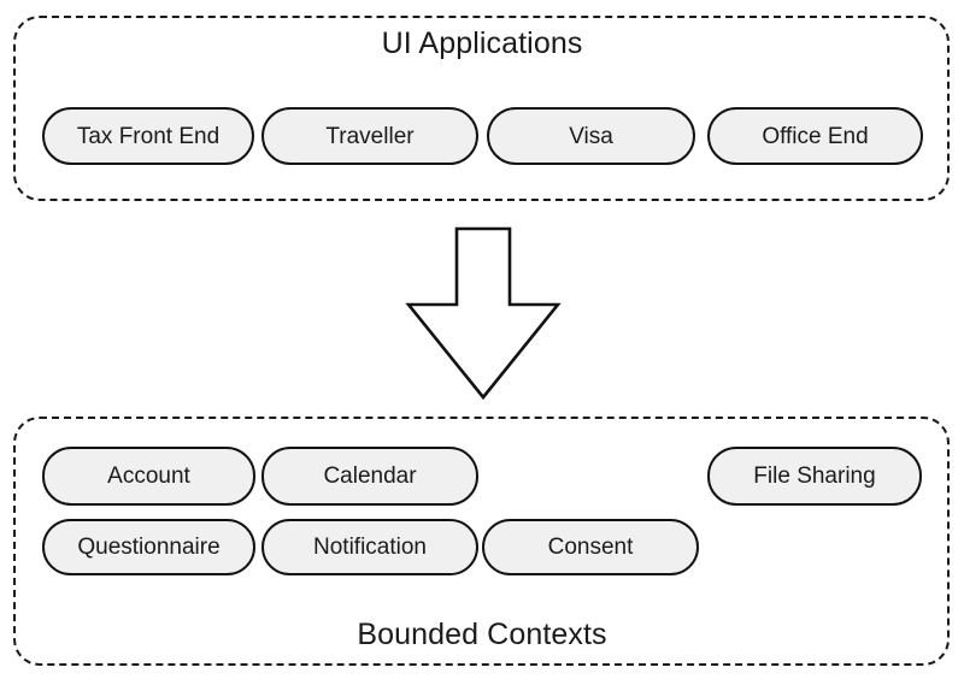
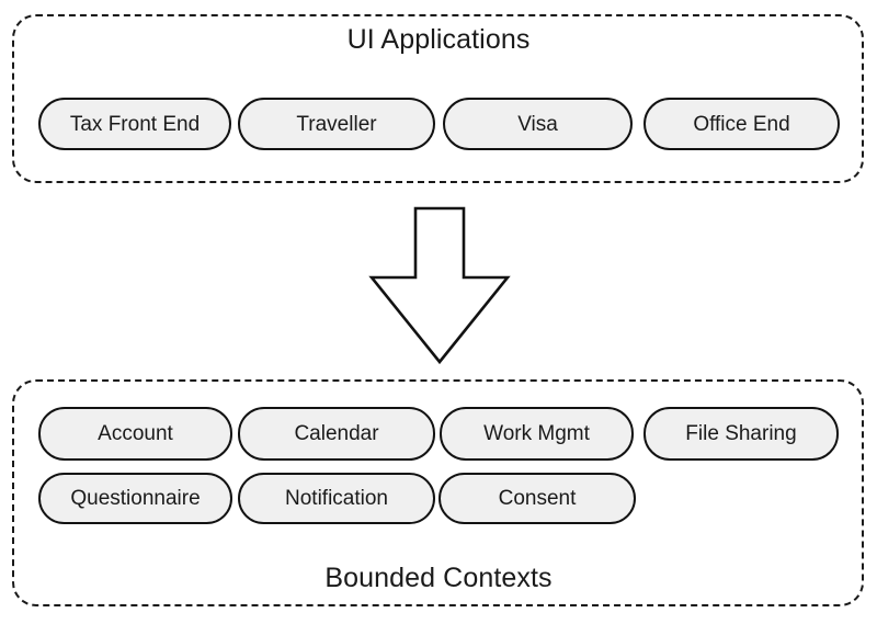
  UI Applications
  Tax Front End
  Traveller
  Visa
  Office End
  Account
  Calendar
+ Work Mgmt
  File Sharing
  Questionnaire
  Notification
  Consent
  Bounded Contexts
